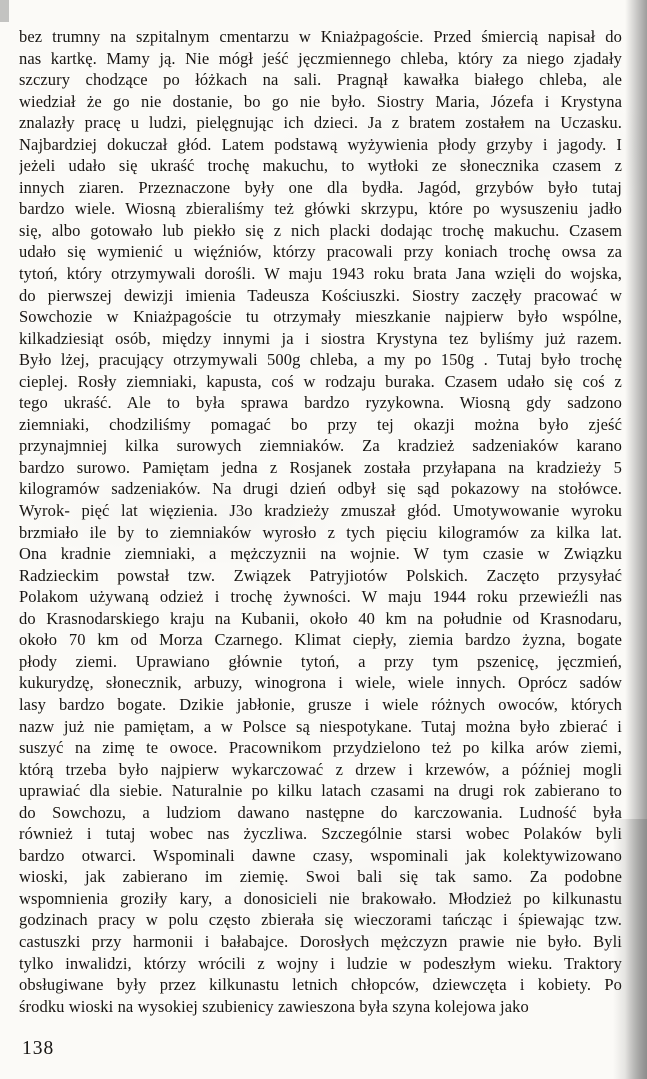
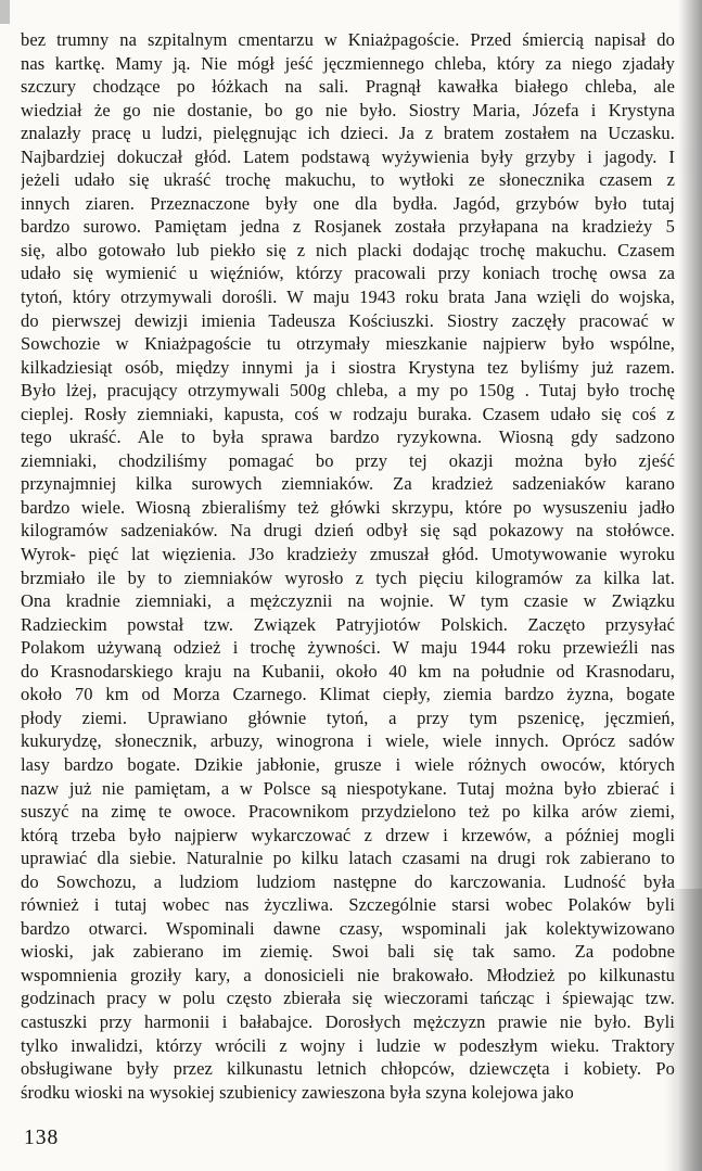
  bez trumny na szpitalnym cmentarzu w Kniażpagoście. Przed śmiercią napisał do
  nas kartkę. Mamy ją. Nie mógł jeść jęczmiennego chleba, który za niego zjadały
  szczury chodzące po łóżkach na sali. Pragnął kawałka białego chleba, ale
  wiedział że go nie dostanie, bo go nie było. Siostry Maria, Józefa i Krystyna
  znalazły pracę u ludzi, pielęgnując ich dzieci. Ja z bratem zostałem na Uczasku.
- Najbardziej dokuczał głód. Latem podstawą wyżywienia płody grzyby i jagody. I
+ Najbardziej dokuczał głód. Latem podstawą wyżywienia były grzyby i jagody. I
  jeżeli udało się ukraść trochę makuchu, to wytłoki ze słonecznika czasem z
  innych ziaren. Przeznaczone były one dla bydła. Jagód, grzybów było tutaj
- bardzo wiele. Wiosną zbieraliśmy też główki skrzypu, które po wysuszeniu jadło
+ bardzo surowo. Pamiętam jedna z Rosjanek została przyłapana na kradzieży 5
  się, albo gotowało lub piekło się z nich placki dodając trochę makuchu. Czasem
  udało się wymienić u więźniów, którzy pracowali przy koniach trochę owsa za
  tytoń, który otrzymywali dorośli. W maju 1943 roku brata Jana wzięli do wojska,
  do pierwszej dewizji imienia Tadeusza Kościuszki. Siostry zaczęły pracować w
  Sowchozie w Kniażpagoście tu otrzymały mieszkanie najpierw było wspólne,
  kilkadziesiąt osób, między innymi ja i siostra Krystyna tez byliśmy już razem.
  Było lżej, pracujący otrzymywali 500g chleba, a my po 150g . Tutaj było trochę
  cieplej. Rosły ziemniaki, kapusta, coś w rodzaju buraka. Czasem udało się coś z
  tego ukraść. Ale to była sprawa bardzo ryzykowna. Wiosną gdy sadzono
  ziemniaki, chodziliśmy pomagać bo przy tej okazji można było zjeść
  przynajmniej kilka surowych ziemniaków. Za kradzież sadzeniaków karano
- bardzo surowo. Pamiętam jedna z Rosjanek została przyłapana na kradzieży 5
+ bardzo wiele. Wiosną zbieraliśmy też główki skrzypu, które po wysuszeniu jadło
  kilogramów sadzeniaków. Na drugi dzień odbył się sąd pokazowy na stołówce.
  Wyrok- pięć lat więzienia. J3o kradzieży zmuszał głód. Umotywowanie wyroku
  brzmiało ile by to ziemniaków wyrosło z tych pięciu kilogramów za kilka lat.
  Ona kradnie ziemniaki, a mężczyznii na wojnie. W tym czasie w Związku
  Radzieckim powstał tzw. Związek Patryjiotów Polskich. Zaczęto przysyłać
  Polakom używaną odzież i trochę żywności. W maju 1944 roku przewieźli nas
  do Krasnodarskiego kraju na Kubanii, około 40 km na południe od Krasnodaru,
  około 70 km od Morza Czarnego. Klimat ciepły, ziemia bardzo żyzna, bogate
  płody ziemi. Uprawiano głównie tytoń, a przy tym pszenicę, jęczmień,
  kukurydzę, słonecznik, arbuzy, winogrona i wiele, wiele innych. Oprócz sadów
  lasy bardzo bogate. Dzikie jabłonie, grusze i wiele różnych owoców, których
  nazw już nie pamiętam, a w Polsce są niespotykane. Tutaj można było zbierać i
  suszyć na zimę te owoce. Pracownikom przydzielono też po kilka arów ziemi,
  którą trzeba było najpierw wykarczować z drzew i krzewów, a później mogli
  uprawiać dla siebie. Naturalnie po kilku latach czasami na drugi rok zabierano to
- do Sowchozu, a ludziom dawano następne do karczowania. Ludność była
+ do Sowchozu, a ludziom ludziom następne do karczowania. Ludność była
  również i tutaj wobec nas życzliwa. Szczególnie starsi wobec Polaków by
  bardzo otwarci. Wspominali dawne czasy, wspominali jak kolektywizowan
  wioski, jak zabierano im ziemię. Swoi bali się tak samo. Za podobn
  wspomnienia groziły kary, a donosicieli nie brakowało. Młodzież po kilkunast
  godzinach pracy w polu często zbierała się wieczorami tańcząc i śpiewając tz
  castuszki przy harmonii i bałabajce. Dorosłych mężczyzn prawie nie było. By
  tylko inwalidzi, którzy wrócili z wojny i ludzie w podeszłym wieku. Traktor
  obsługiwane były przez kilkunastu letnich chłopców, dziewczęta i kobiety. P
  środku wioski na wysokiej szubienicy zawieszona była szyna kolejowa jako
  138
